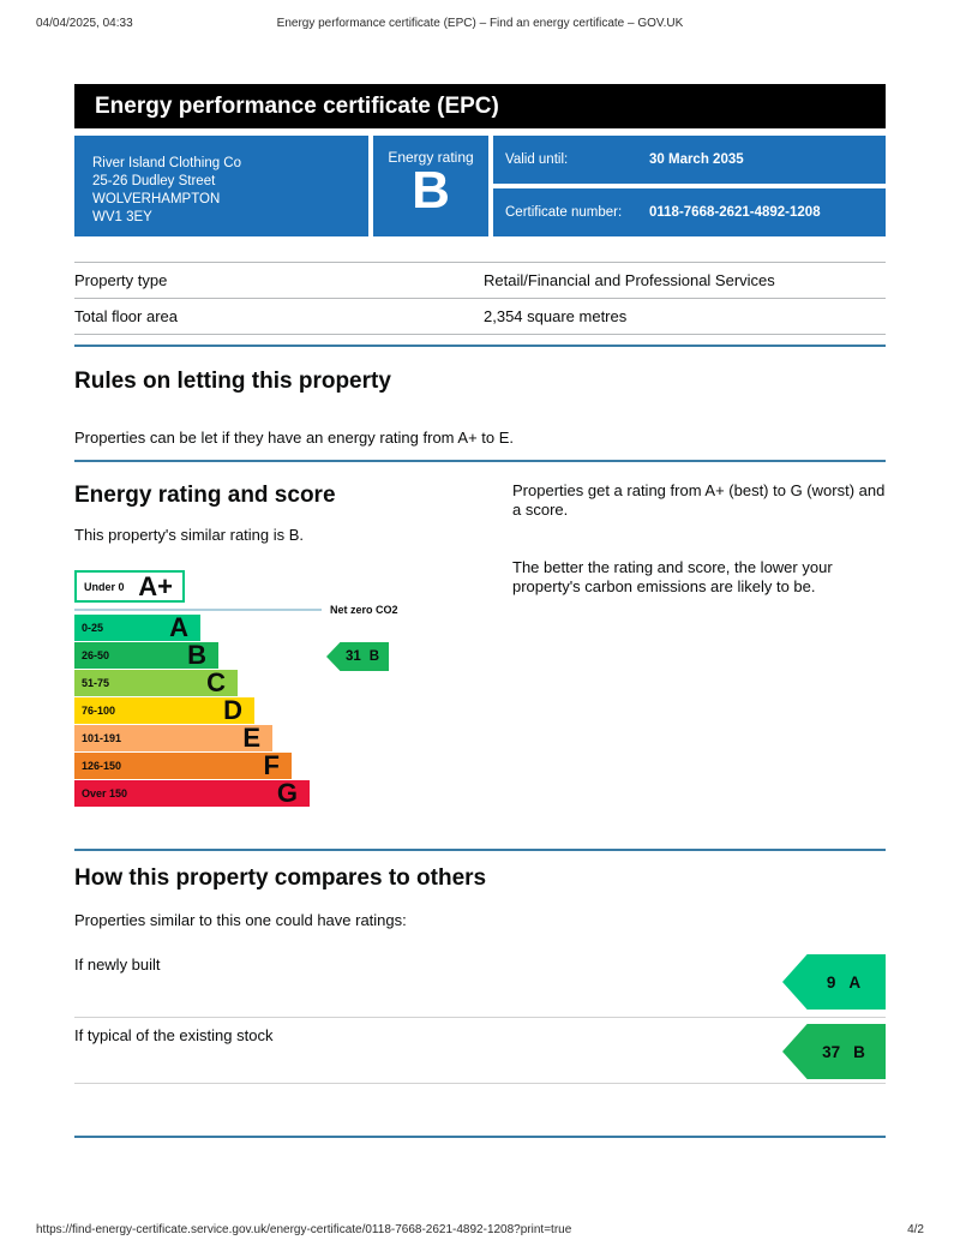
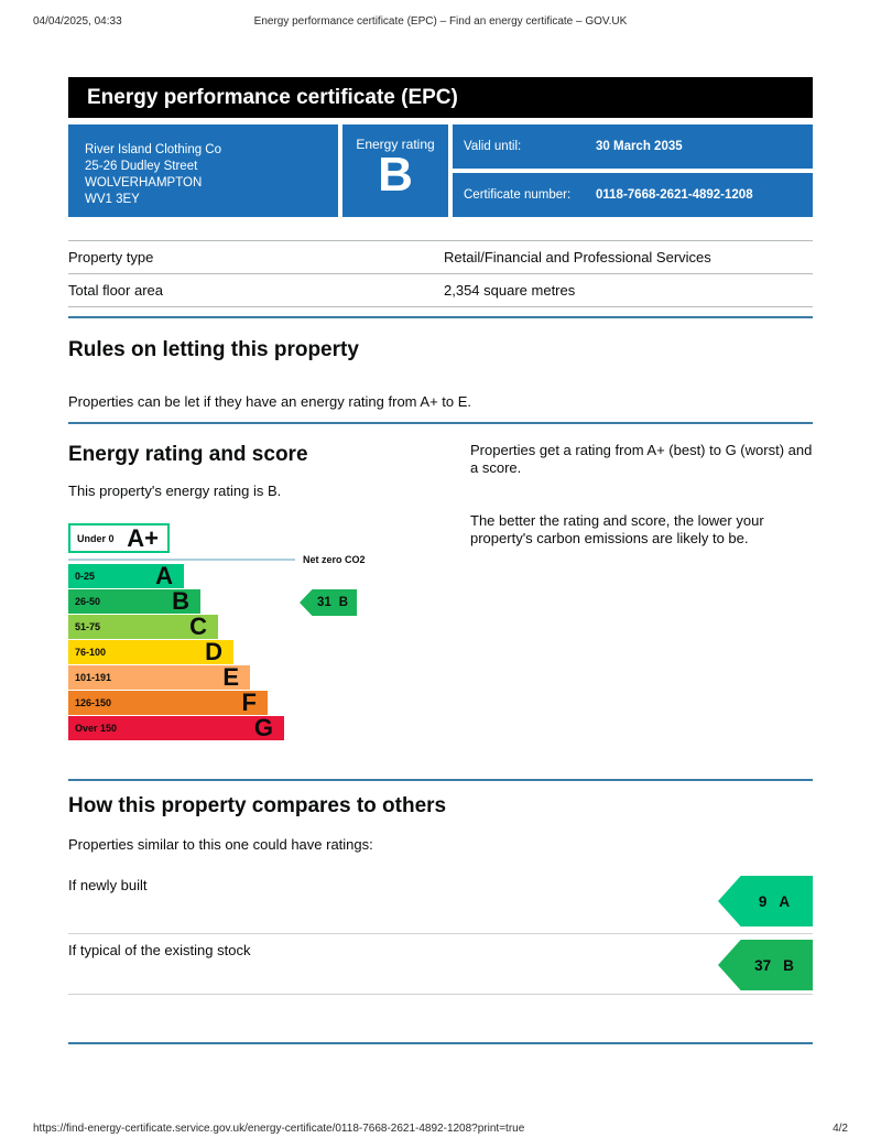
  04/04/2025, 04:33
  Energy performance certificate (EPC) – Find an energy certificate – GOV.UK
  Energy performance certificate (EPC)
  River Island Clothing Co
  25-26 Dudley Street
  WOLVERHAMPTON
  WV1 3EY
  Energy rating
  B
  Valid until:
  30 March 2035
  Certificate number:
  0118-7668-2621-4892-1208
  Property type
  Retail/Financial and Professional Services
  Total floor area
  2,354 square metres
  Rules on letting this property
  Properties can be let if they have an energy rating from A+ to E.
  Energy rating and score
- This property's similar rating is B.
+ This property's energy rating is B.
  Under 0
  A+
  Net zero CO2
  0-25
  A
  26-50
  B
  51-75
  C
  76-100
  D
  101-191
  E
  126-150
  F
  Over 150
  G
  31
  B
  Properties get a rating from A+ (best) to G (worst) and a score.
  The better the rating and score, the lower your property's carbon emissions are likely to be.
  How this property compares to others
  Properties similar to this one could have ratings:
  If newly built
  9
  A
  If typical of the existing stock
  37
  B
  https://find-energy-certificate.service.gov.uk/energy-certificate/0118-7668-2621-4892-1208?print=true
  4/2
